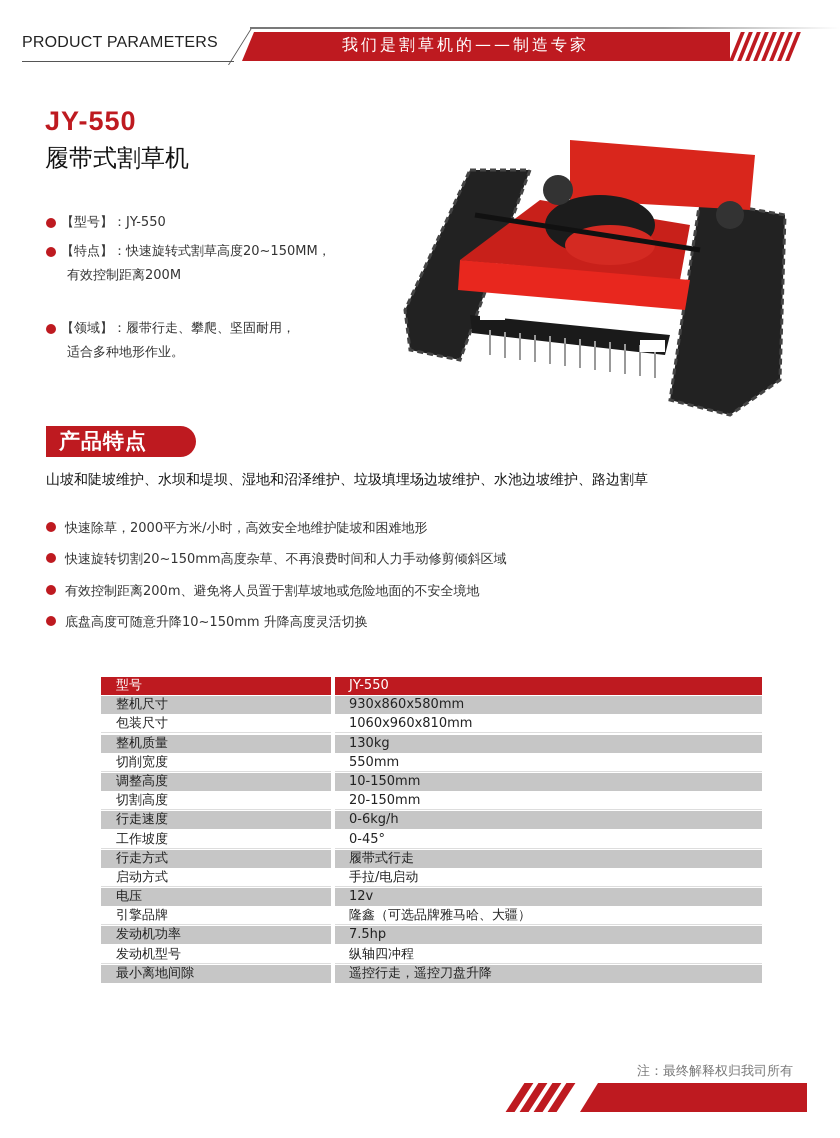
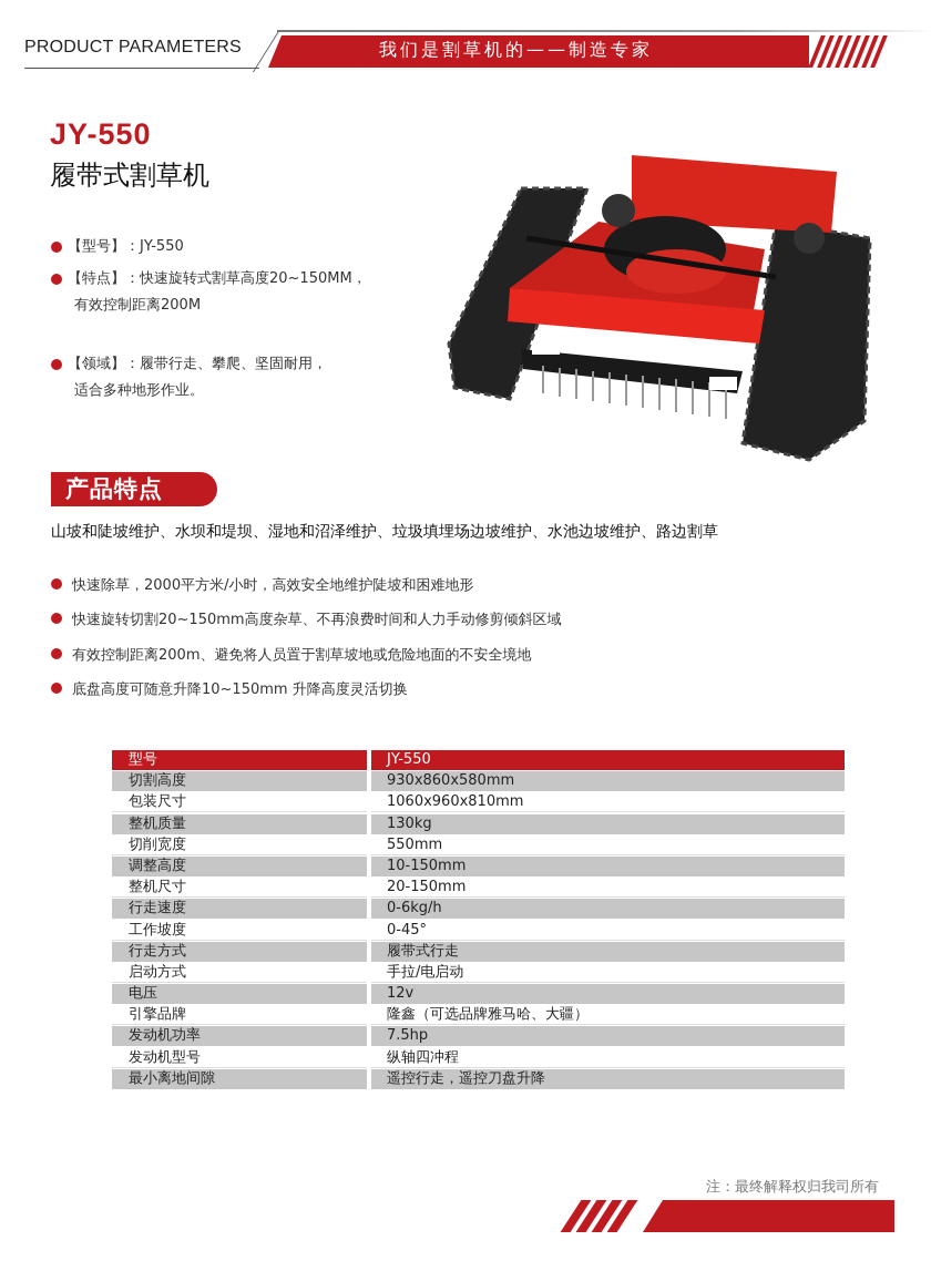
  PRODUCT PARAMETERS
  我们是割草机的——制造专家
  JY-550
  履带式割草机
  【型号】：JY-550
  【特点】：快速旋转式割草高度20~150MM，
  有效控制距离200M
  【领域】：履带行走、攀爬、坚固耐用，
  适合多种地形作业。
  产品特点
  山坡和陡坡维护、水坝和堤坝、湿地和沼泽维护、垃圾填埋场边坡维护、水池边坡维护、路边割草
  快速除草，2000平方米/小时，高效安全地维护陡坡和困难地形
  快速旋转切割20~150mm高度杂草、不再浪费时间和人力手动修剪倾斜区域
  有效控制距离200m、避免将人员置于割草坡地或危险地面的不安全境地
  底盘高度可随意升降10~150mm 升降高度灵活切换
  型号
  JY-550
- 整机尺寸
+ 切割高度
  930x860x580mm
  包装尺寸
  1060x960x810mm
  整机质量
  130kg
  切削宽度
  550mm
  调整高度
  10-150mm
- 切割高度
+ 整机尺寸
  20-150mm
  行走速度
  0-6kg/h
  工作坡度
  0-45°
  行走方式
  履带式行走
  启动方式
  手拉/电启动
  电压
  12v
  引擎品牌
  隆鑫（可选品牌雅马哈、大疆）
  发动机功率
  7.5hp
  发动机型号
  纵轴四冲程
  最小离地间隙
  遥控行走，遥控刀盘升降
  注：最终解释权归我司所有
